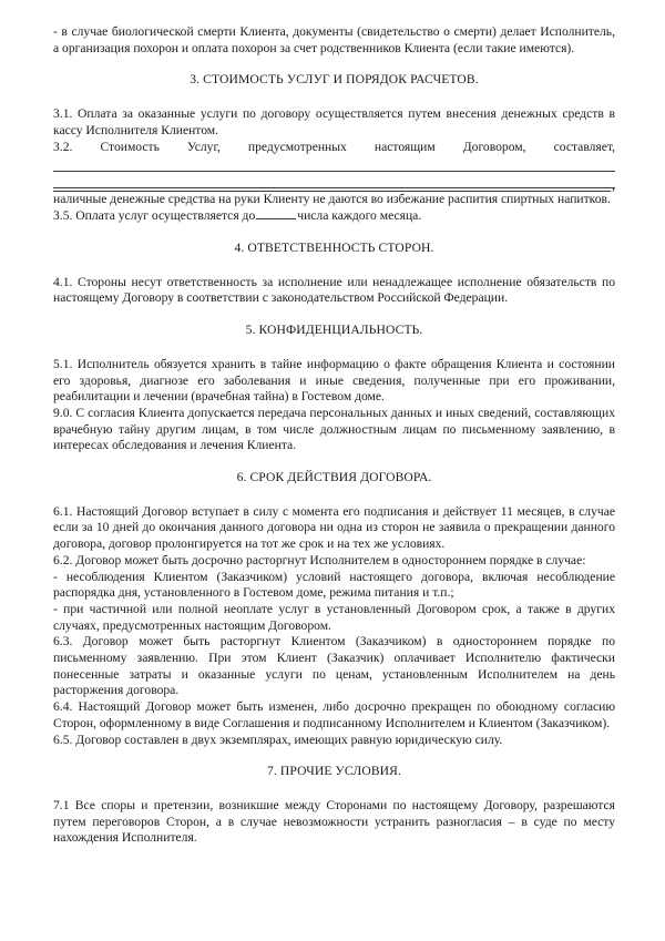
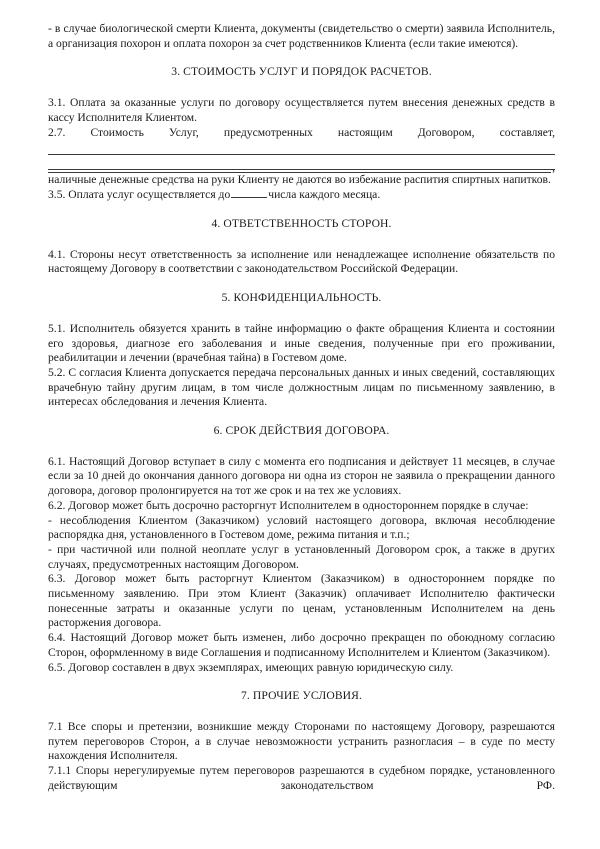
- - в случае биологической смерти Клиента, документы (свидетельство о смерти) делает Исполнитель, а организация похорон и оплата похорон за счет родственников Клиента (если такие имеются).
+ - в случае биологической смерти Клиента, документы (свидетельство о смерти) заявила Исполнитель, а организация похорон и оплата похорон за счет родственников Клиента (если такие имеются).
  3. СТОИМОСТЬ УСЛУГ И ПОРЯДОК РАСЧЕТОВ.
  3.1. Оплата за оказанные услуги по договору осуществляется путем внесения денежных средств в кассу Исполнителя Клиентом.
- 3.2. Стоимость Услуг, предусмотренных настоящим Договором, составляет,
+ 2.7. Стоимость Услуг, предусмотренных настоящим Договором, составляет,
  ,
  наличные денежные средства на руки Клиенту не даются во избежание распития спиртных напитков.
  3.5. Оплата услуг осуществляется до числа каждого месяца.
  4. ОТВЕТСТВЕННОСТЬ СТОРОН.
  4.1. Стороны несут ответственность за исполнение или ненадлежащее исполнение обязательств по настоящему Договору в соответствии с законодательством Российской Федерации.
  5. КОНФИДЕНЦИАЛЬНОСТЬ.
  5.1. Исполнитель обязуется хранить в тайне информацию о факте обращения Клиента и состоянии его здоровья, диагнозе его заболевания и иные сведения, полученные при его проживании, реабилитации и лечении (врачебная тайна) в Гостевом доме.
- 9.0. С согласия Клиента допускается передача персональных данных и иных сведений, составляющих врачебную тайну другим лицам, в том числе должностным лицам по письменному заявлению, в интересах обследования и лечения Клиента.
+ 5.2. С согласия Клиента допускается передача персональных данных и иных сведений, составляющих врачебную тайну другим лицам, в том числе должностным лицам по письменному заявлению, в интересах обследования и лечения Клиента.
  6. СРОК ДЕЙСТВИЯ ДОГОВОРА.
  6.1. Настоящий Договор вступает в силу с момента его подписания и действует 11 месяцев, в случае если за 10 дней до окончания данного договора ни одна из сторон не заявила о прекращении данного договора, договор пролонгируется на тот же срок и на тех же условиях.
  6.2. Договор может быть досрочно расторгнут Исполнителем в одностороннем порядке в случае:
  - несоблюдения Клиентом (Заказчиком) условий настоящего договора, включая несоблюдение распорядка дня, установленного в Гостевом доме, режима питания и т.п.;
  - при частичной или полной неоплате услуг в установленный Договором срок, а также в других случаях, предусмотренных настоящим Договором.
  6.3. Договор может быть расторгнут Клиентом (Заказчиком) в одностороннем порядке по письменному заявлению. При этом Клиент (Заказчик) оплачивает Исполнителю фактически понесенные затраты и оказанные услуги по ценам, установленным Исполнителем на день расторжения договора.
  6.4. Настоящий Договор может быть изменен, либо досрочно прекращен по обоюдному согласию Сторон, оформленному в виде Соглашения и подписанному Исполнителем и Клиентом (Заказчиком).
  6.5. Договор составлен в двух экземплярах, имеющих равную юридическую силу.
  7. ПРОЧИЕ УСЛОВИЯ.
  7.1 Все споры и претензии, возникшие между Сторонами по настоящему Договору, разрешаются путем переговоров Сторон, а в случае невозможности устранить разногласия – в суде по месту нахождения Исполнителя.
+ 7.1.1 Споры нерегулируемые путем переговоров разрешаются в судебном порядке, установленного действующим законодательством РФ.
